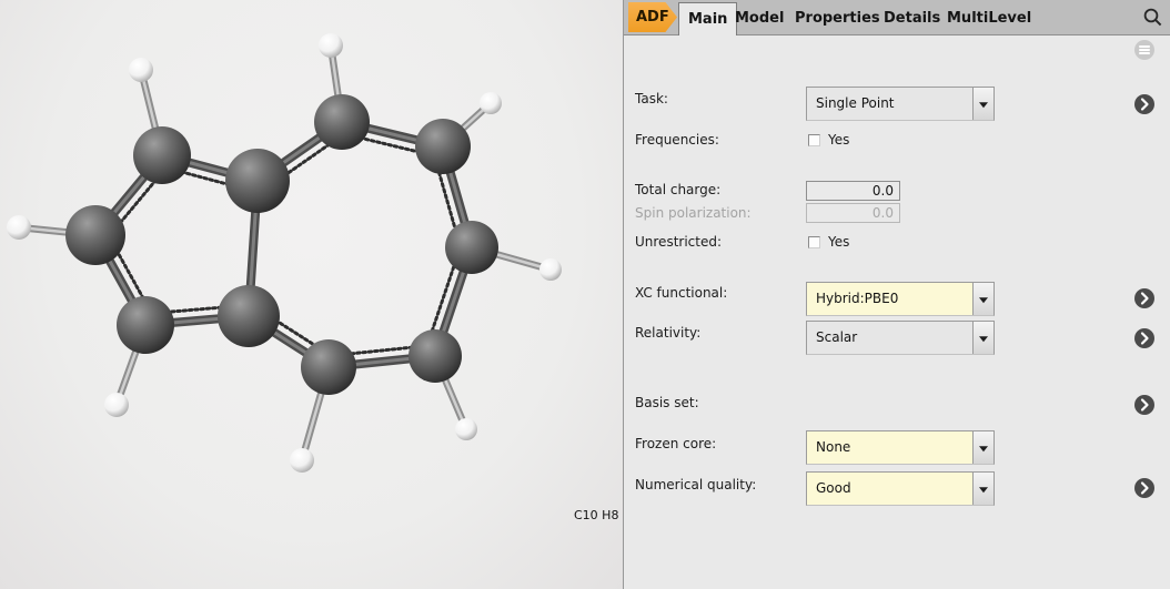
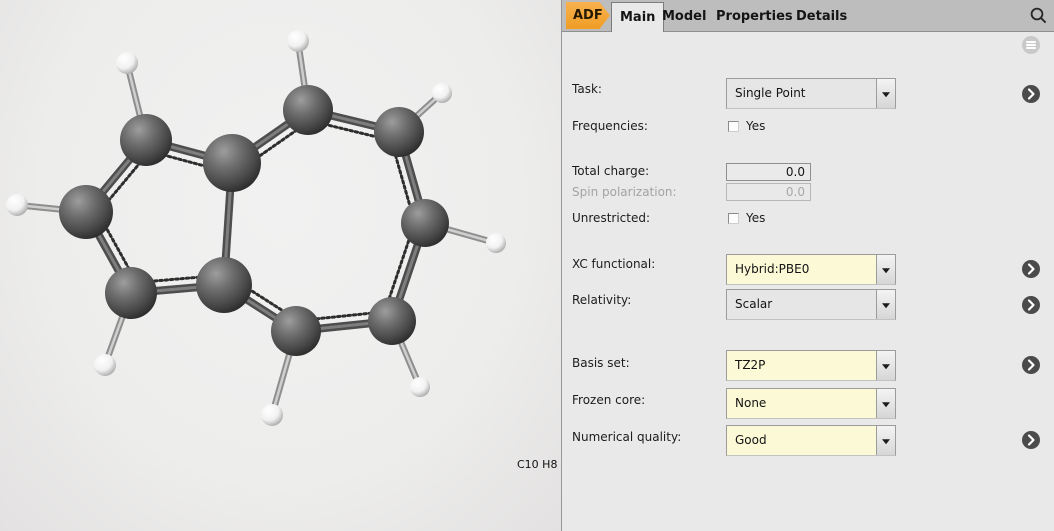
  C10 H8
  ADF
  Main
  Model
  Properties
  Details
- MultiLevel
  Task:
  Single Point
  Frequencies:
  Yes
  Total charge:
  0.0
  Spin polarization:
  0.0
  Unrestricted:
  Yes
  XC functional:
  Hybrid:PBE0
  Relativity:
  Scalar
  Basis set:
+ TZ2P
  Frozen core:
  None
  Numerical quality:
  Good
